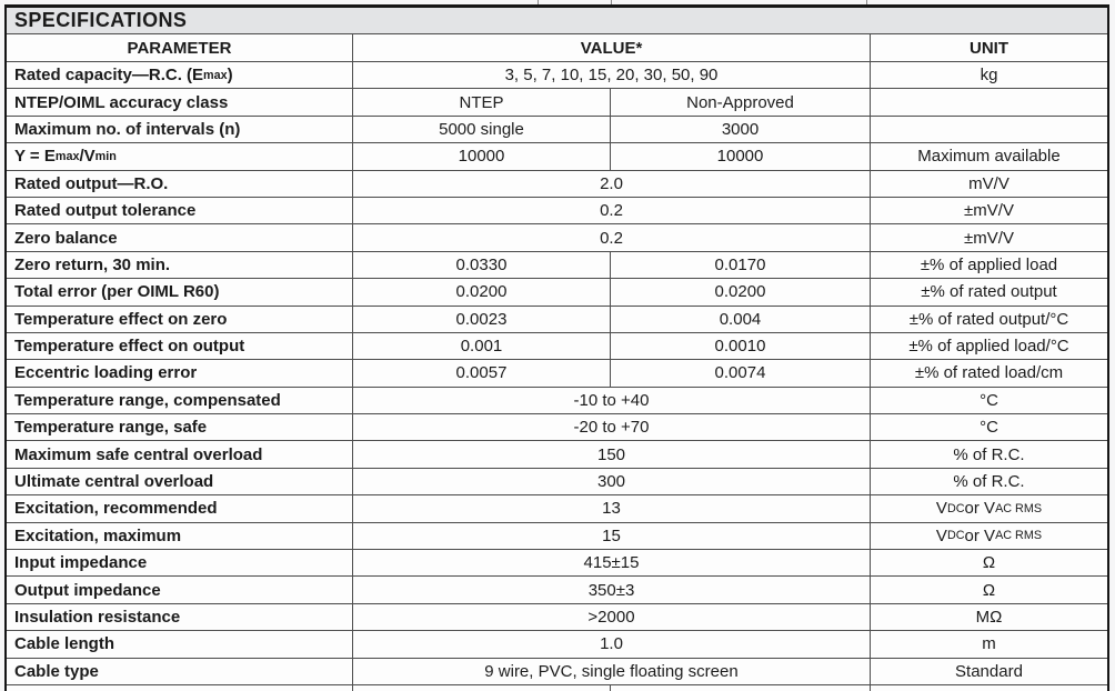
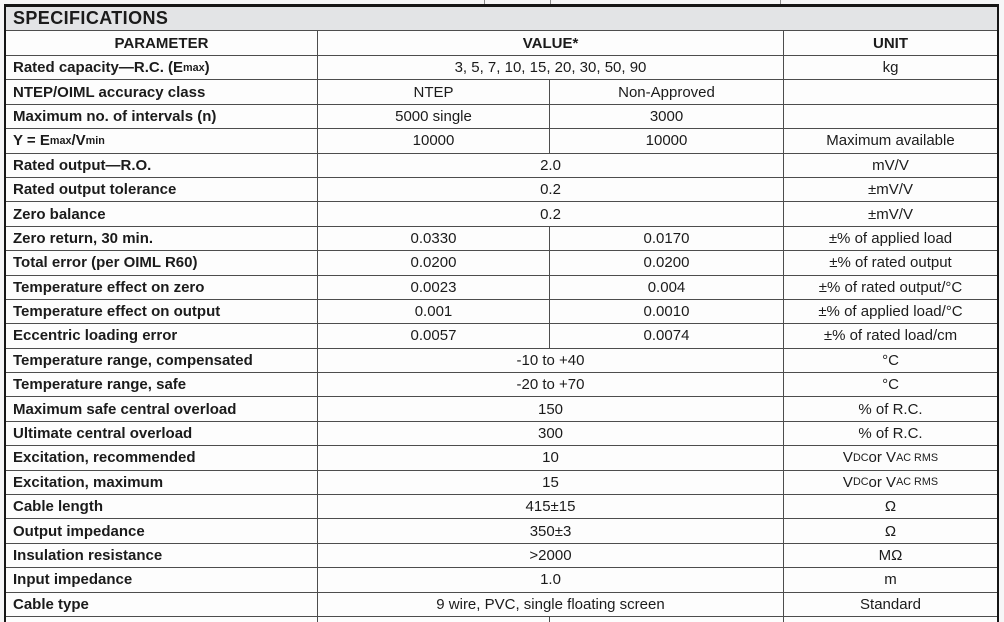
  SPECIFICATIONS
  PARAMETER
  VALUE*
  UNIT
  Rated capacity—R.C. (E
  max
  )
  3, 5, 7, 10, 15, 20, 30, 50, 90
  kg
  NTEP/OIML accuracy class
  NTEP
  Non-Approved
  Maximum no. of intervals (n)
  5000 single
  3000
  Y = E
  max
  /V
  min
  10000
  10000
  Maximum available
  Rated output—R.O.
  2.0
  mV/V
  Rated output tolerance
  0.2
  ±mV/V
  Zero balance
  0.2
  ±mV/V
  Zero return, 30 min.
  0.0330
  0.0170
  ±% of applied load
  Total error (per OIML R60)
  0.0200
  0.0200
  ±% of rated output
  Temperature effect on zero
  0.0023
  0.004
  ±% of rated output/°C
  Temperature effect on output
  0.001
  0.0010
  ±% of applied load/°C
  Eccentric loading error
  0.0057
  0.0074
  ±% of rated load/cm
  Temperature range, compensated
  -10 to +40
  °C
  Temperature range, safe
  -20 to +70
  °C
  Maximum safe central overload
  150
  % of R.C.
  Ultimate central overload
  300
  % of R.C.
  Excitation, recommended
- 13
+ 10
  V
  DC
  or V
  AC RMS
  Excitation, maximum
  15
  V
  DC
  or V
  AC RMS
- Input impedance
+ Cable length
  415±15
  Ω
  Output impedance
  350±3
  Ω
  Insulation resistance
  >2000
  MΩ
- Cable length
+ Input impedance
  1.0
  m
  Cable type
  9 wire, PVC, single floating screen
  Standard
